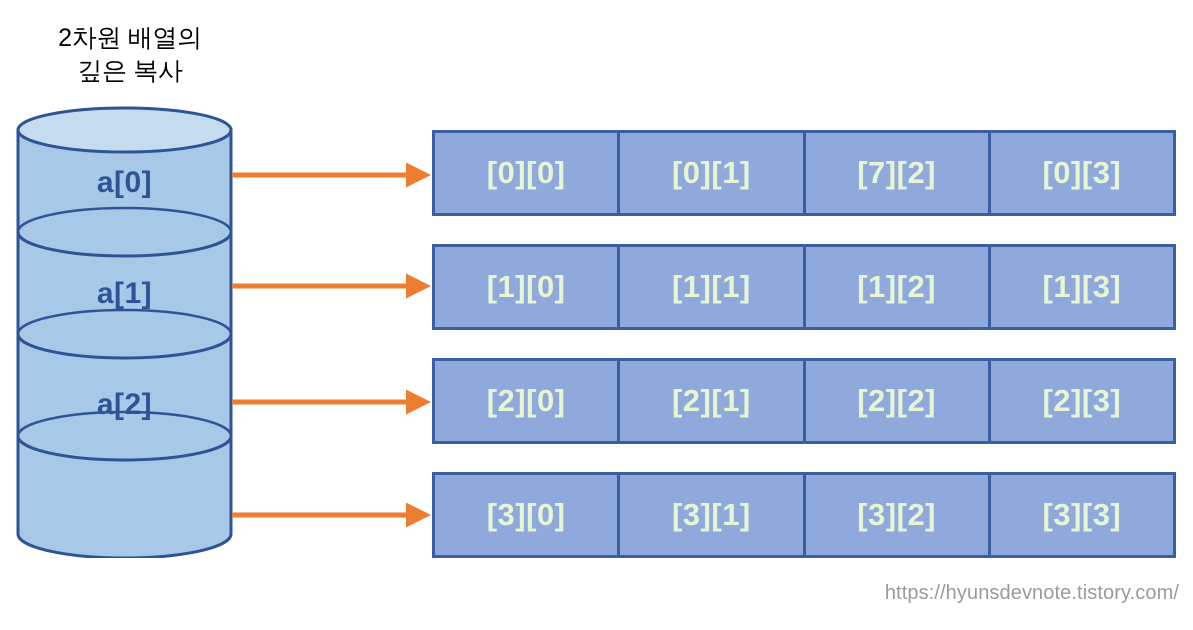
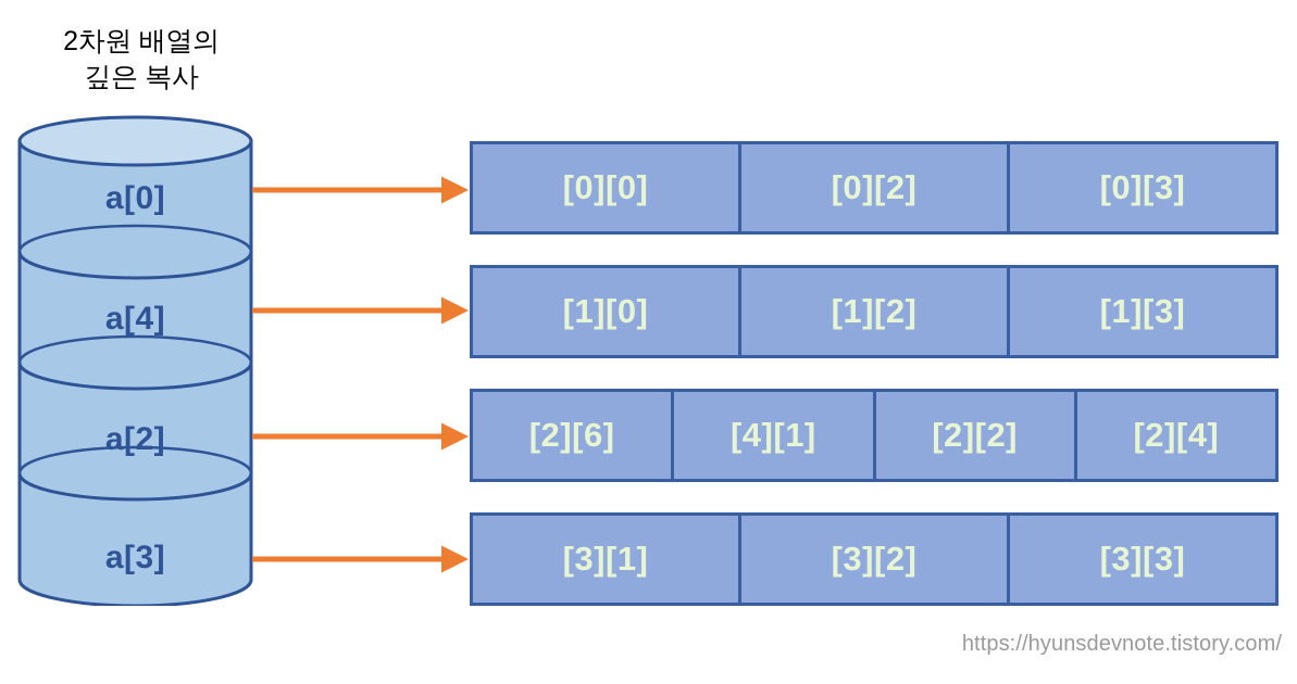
  2차원 배열의
  깊은 복사
  a[0]
- a[1]
+ a[4]
  a[2]
+ a[3]
  [0][0]
- [0][1]
- [7][2]
+ [0][2]
  [0][3]
  [1][0]
- [1][1]
  [1][2]
  [1][3]
- [2][0]
+ [2][6]
- [2][1]
+ [4][1]
  [2][2]
- [2][3]
+ [2][4]
- [3][0]
  [3][1]
  [3][2]
  [3][3]
  https://hyunsdevnote.tistory.com/
